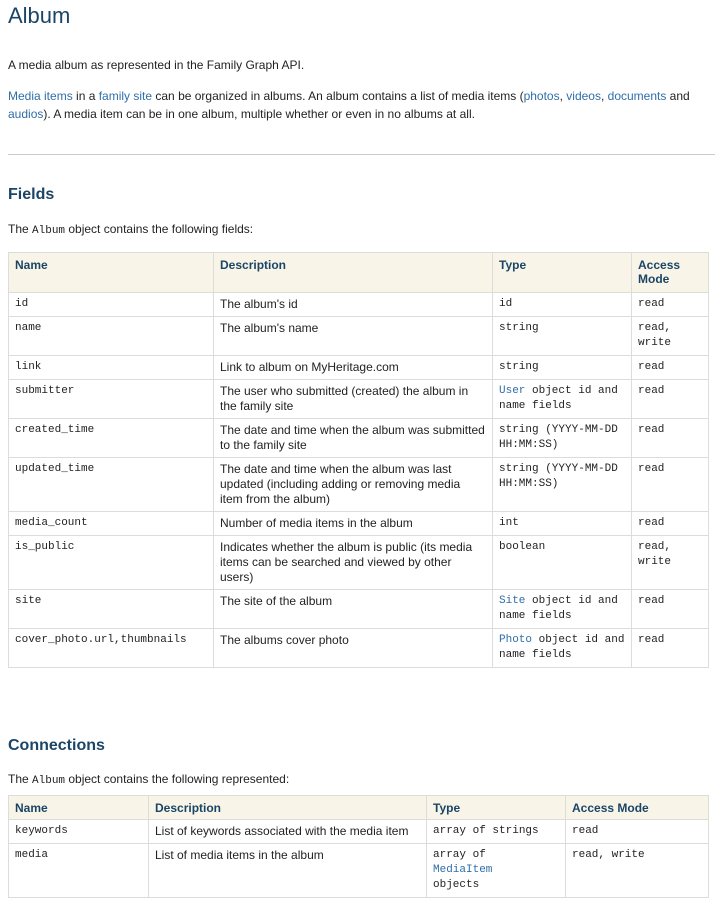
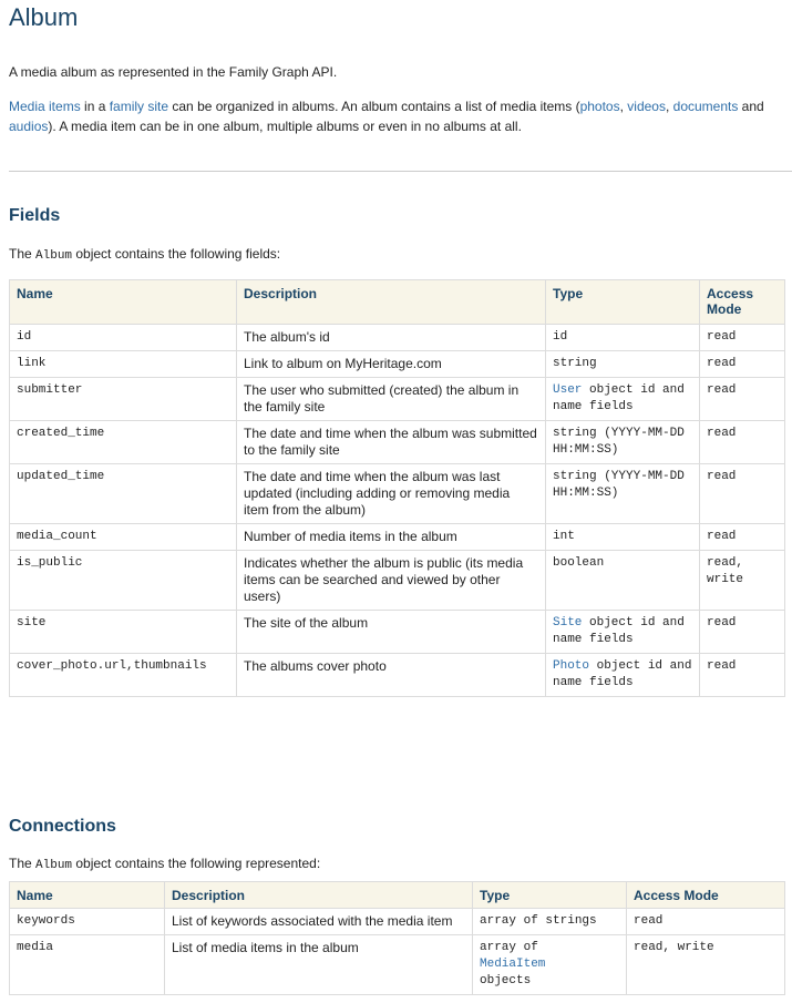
  Album
  A media album as represented in the Family Graph API.
- Media items in a family site can be organized in albums. An album contains a list of media items (photos, videos, documents and audios). A media item can be in one album, multiple whether or even in no albums at all.
+ Media items in a family site can be organized in albums. An album contains a list of media items (photos, videos, documents and audios). A media item can be in one album, multiple albums or even in no albums at all.
  Fields
  The Album object contains the following fields:
  Name	Description	Type	Access Mode
  id	The album's id	id	read
- name	The album's name	string	read, write
  link	Link to album on MyHeritage.com	string	read
  submitter	The user who submitted (created) the album in the family site	User object id and name fields	read
  created_time	The date and time when the album was submitted to the family site	string (YYYY-MM-DD HH:MM:SS)	read
  updated_time	The date and time when the album was last updated (including adding or removing media item from the album)	string (YYYY-MM-DD HH:MM:SS)	read
  media_count	Number of media items in the album	int	read
  is_public	Indicates whether the album is public (its media items can be searched and viewed by other users)	boolean	read, write
  site	The site of the album	Site object id and name fields	read
  cover_photo.url,thumbnails	The albums cover photo	Photo object id and name fields	read
  Connections
  The Album object contains the following represented:
  Name	Description	Type	Access Mode
  keywords	List of keywords associated with the media item	array of strings	read
  media	List of media items in the album	array ofMediaItemobjects	read, write
